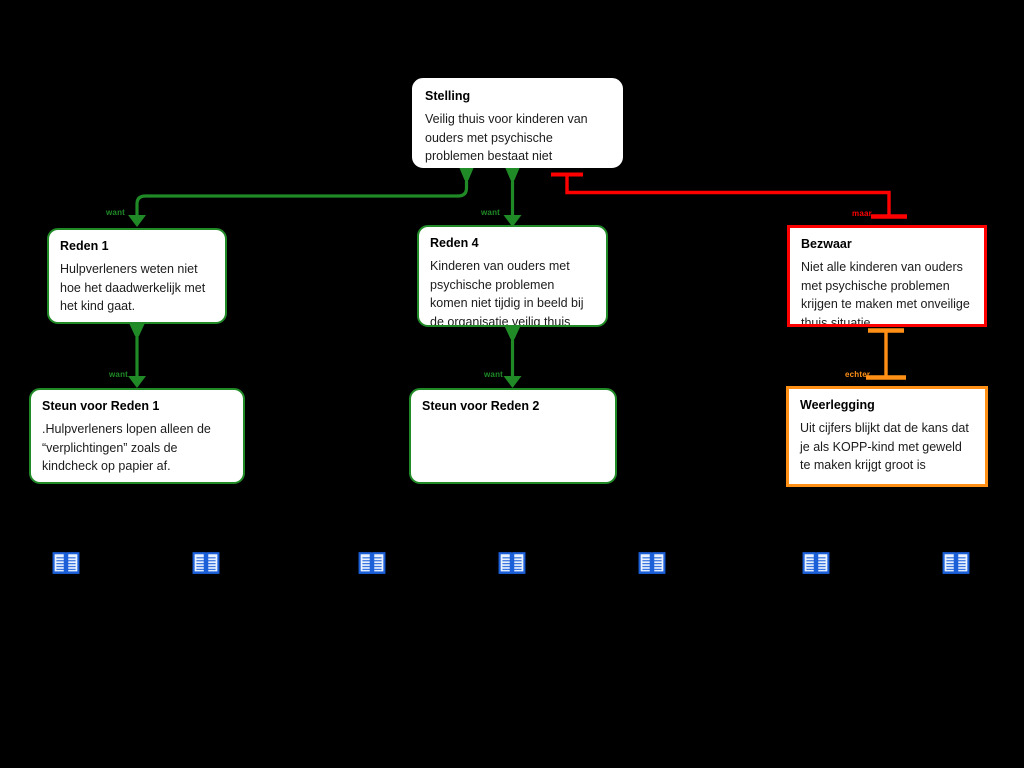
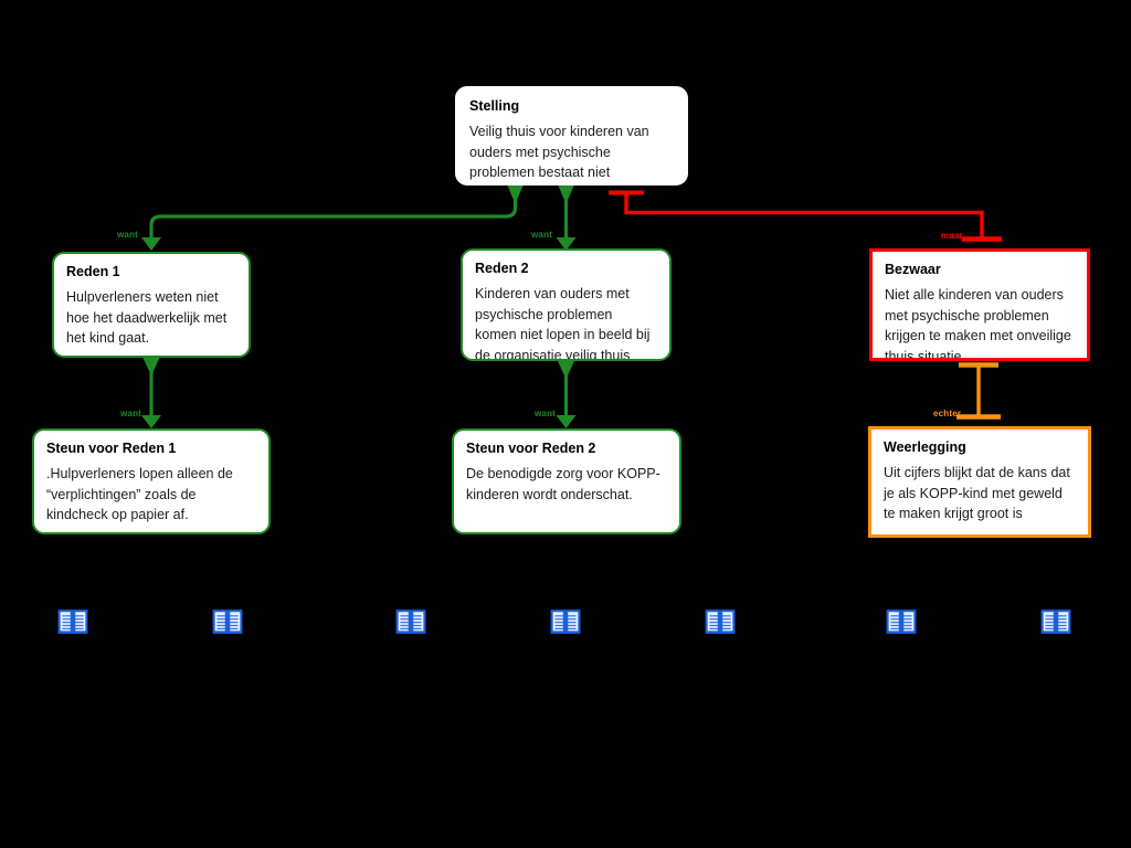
  want
  want
  maar
  want
  want
  echter
  Stelling
  Veilig thuis voor kinderen van ouders met psychische problemen bestaat niet
  Reden 1
  Hulpverleners weten niet hoe het daadwerkelijk met het kind gaat.
- Reden 4
+ Reden 2
- Kinderen van ouders met psychische problemen komen niet tijdig in beeld bij de organisatie veilig thuis
+ Kinderen van ouders met psychische problemen komen niet lopen in beeld bij de organisatie veilig thuis
  Bezwaar
  Niet alle kinderen van ouders met psychische problemen krijgen te maken met onveilige thuis situatie
  Steun voor Reden 1
  .Hulpverleners lopen alleen de “verplichtingen” zoals de kindcheck op papier af.
  Steun voor Reden 2
+ De benodigde zorg voor KOPP-kinderen wordt onderschat.
  Weerlegging
  Uit cijfers blijkt dat de kans dat je als KOPP-kind met geweld te maken krijgt groot is
